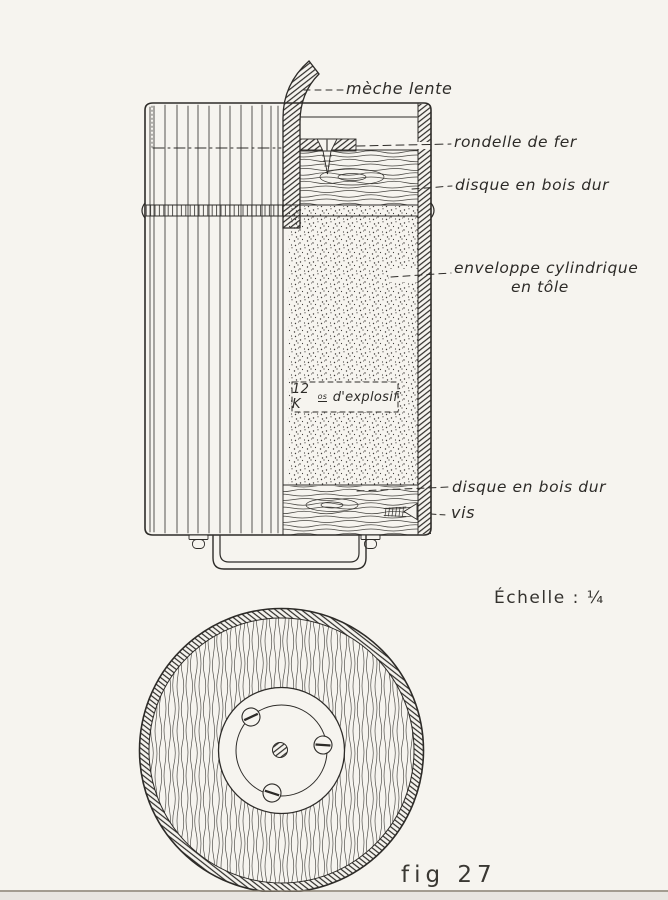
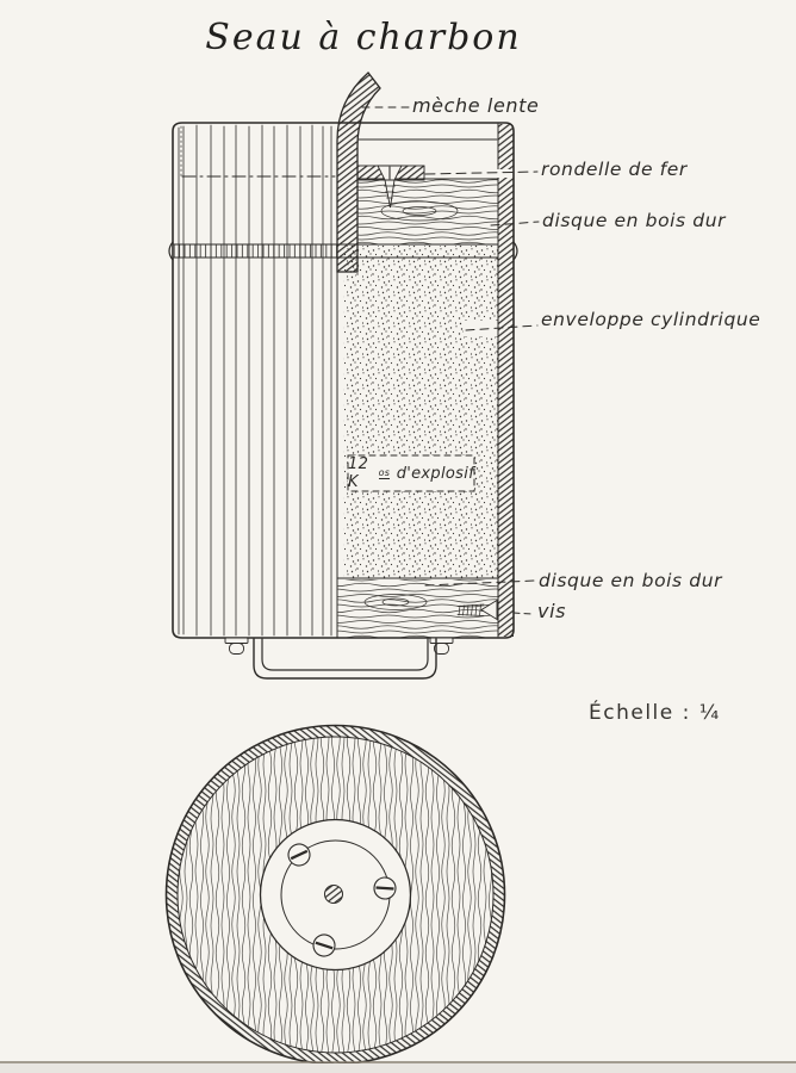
+ Seau à charbon
  mèche lente
  rondelle de fer
  disque en bois dur
  enveloppe cylindrique
- en tôle
  12 K
  os
  d'explosif
  disque en bois dur
  vis
  Échelle : ¼
- fig 27
